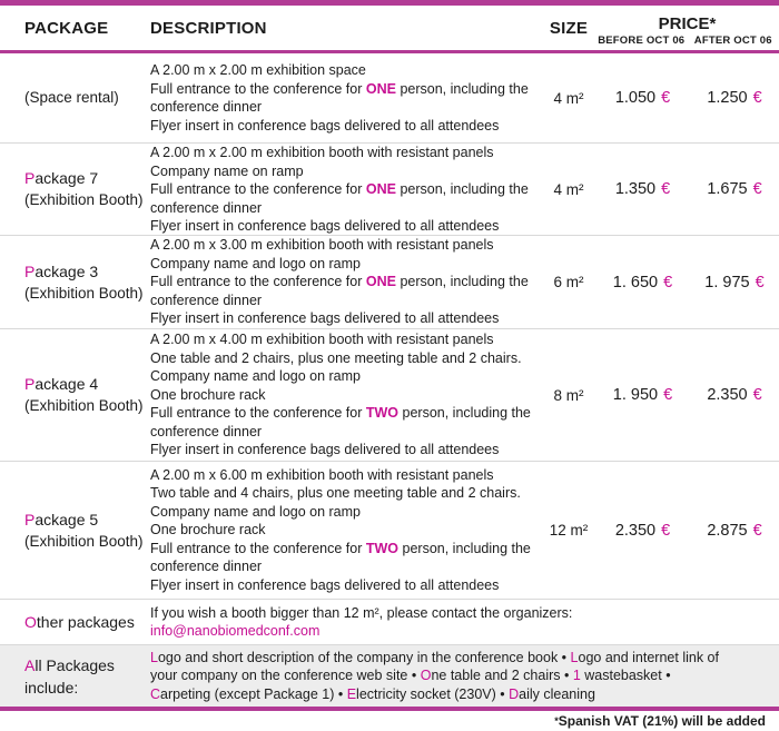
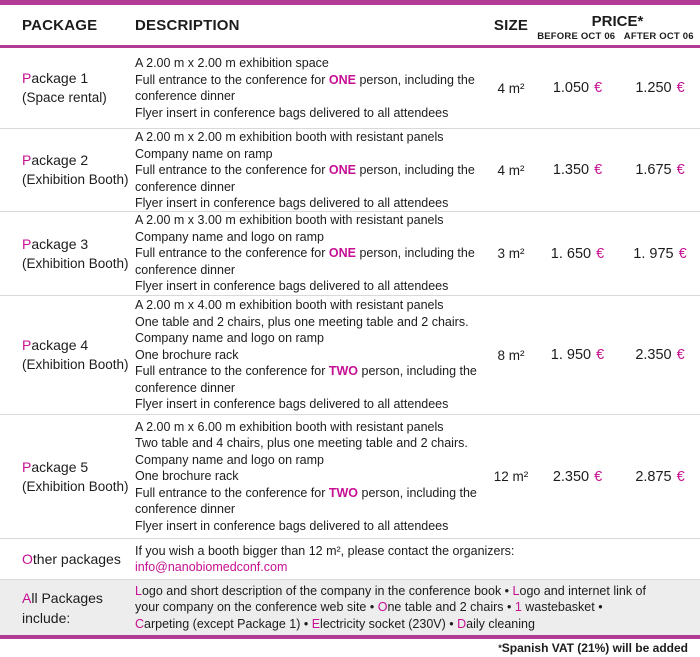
  PACKAGE
  DESCRIPTION
  SIZE
  PRICE*
  BEFORE OCT 06
  AFTER OCT 06
+ Package 1
  (Space rental)
  A 2.00 m x 2.00 m exhibition space
  Full entrance to the conference for ONE person, including the conference dinner
  Flyer insert in conference bags delivered to all attendees
  4 m²
  1.050 €
  1.250 €
- Package 7
+ Package 2
  (Exhibition Booth)
  A 2.00 m x 2.00 m exhibition booth with resistant panels
  Company name on ramp
  Full entrance to the conference for ONE person, including the conference dinner
  Flyer insert in conference bags delivered to all attendees
  4 m²
  1.350 €
  1.675 €
  Package 3
  (Exhibition Booth)
  A 2.00 m x 3.00 m exhibition booth with resistant panels
  Company name and logo on ramp
  Full entrance to the conference for ONE person, including the conference dinner
  Flyer insert in conference bags delivered to all attendees
- 6 m²
+ 3 m²
  1. 650 €
  1. 975 €
  Package 4
  (Exhibition Booth)
  A 2.00 m x 4.00 m exhibition booth with resistant panels
  One table and 2 chairs, plus one meeting table and 2 chairs.
  Company name and logo on ramp
  One brochure rack
  Full entrance to the conference for TWO person, including the conference dinner
  Flyer insert in conference bags delivered to all attendees
  8 m²
  1. 950 €
  2.350 €
  Package 5
  (Exhibition Booth)
  A 2.00 m x 6.00 m exhibition booth with resistant panels
  Two table and 4 chairs, plus one meeting table and 2 chairs.
  Company name and logo on ramp
  One brochure rack
  Full entrance to the conference for TWO person, including the conference dinner
  Flyer insert in conference bags delivered to all attendees
  12 m²
  2.350 €
  2.875 €
  Other packages
  If you wish a booth bigger than 12 m², please contact the organizers:
  info@nanobiomedconf.com
  All Packages include:
  Logo and short description of the company in the conference book • Logo and internet link of your company on the conference web site • One table and 2 chairs • 1 wastebasket • Carpeting (except Package 1) • Electricity socket (230V) • Daily cleaning
  *
  Spanish VAT (21%) will be added
